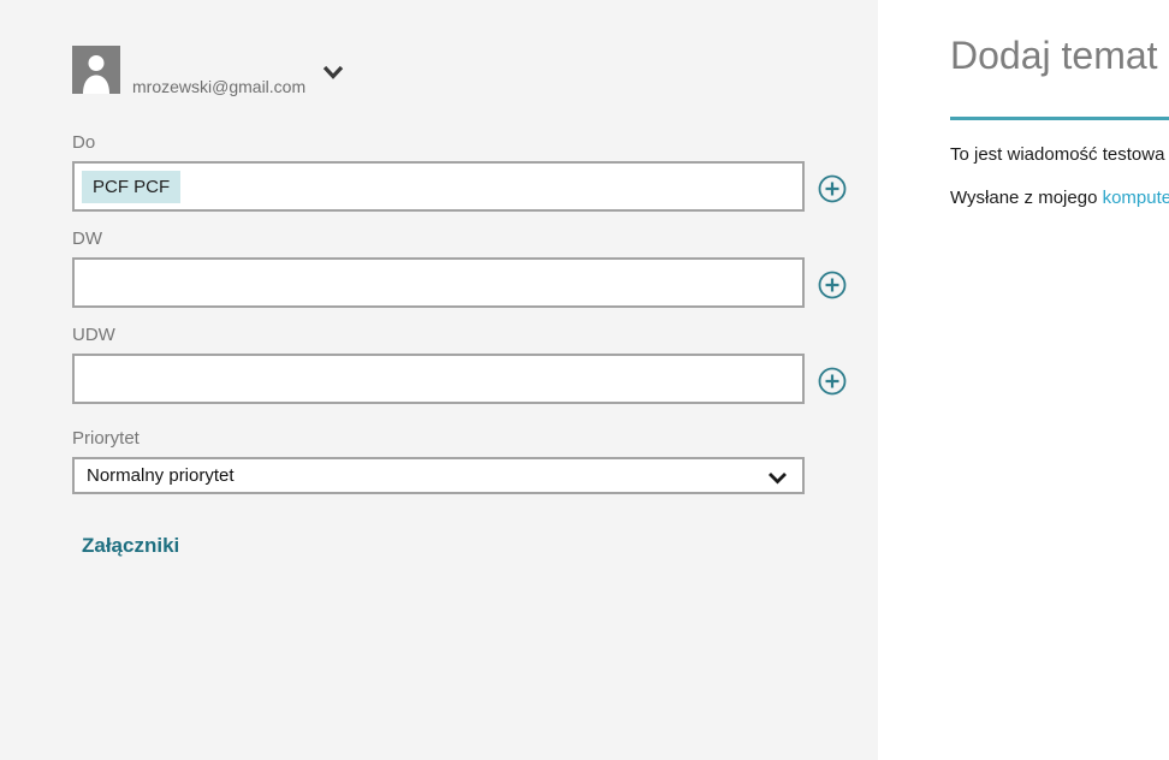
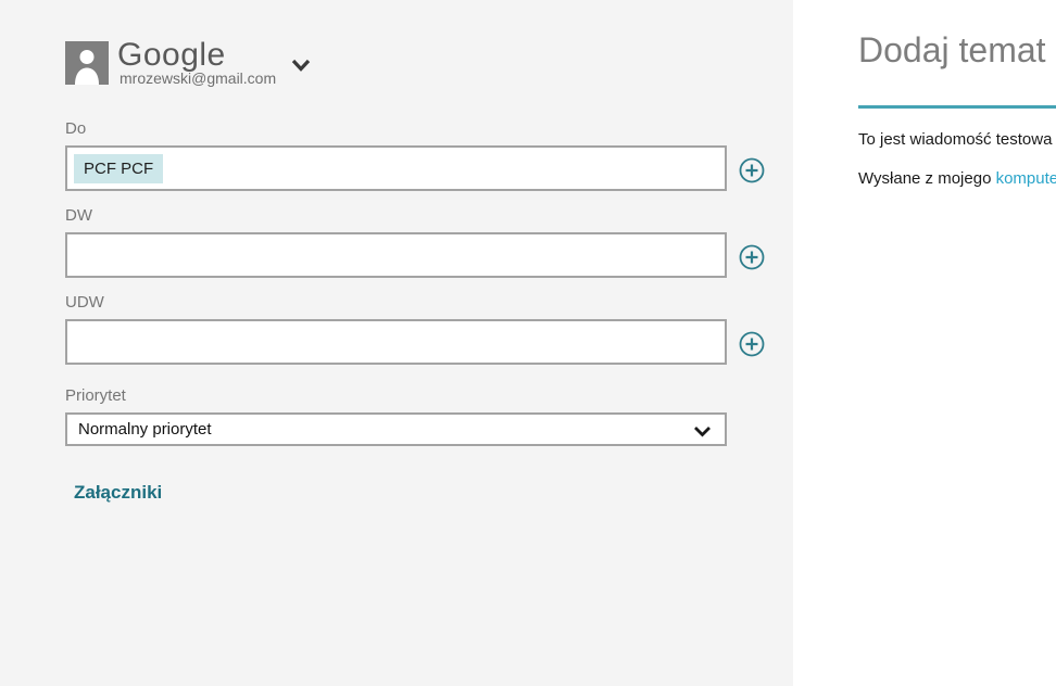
+ Google
  mrozewski@gmail.com
  Do
  PCF PCF
  DW
  UDW
  Priorytet
  Normalny priorytet
  Załączniki
  Dodaj temat
  To jest wiadomość testowa
  Wysłane z mojego kompute
